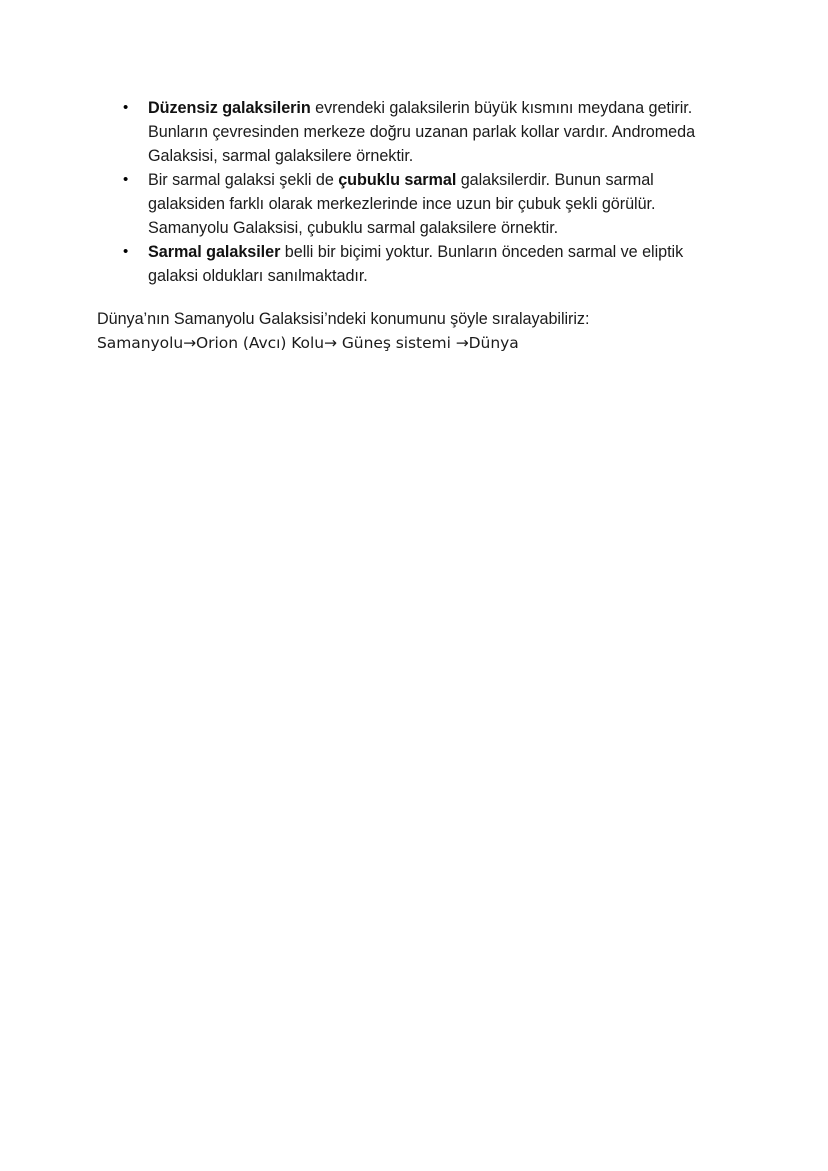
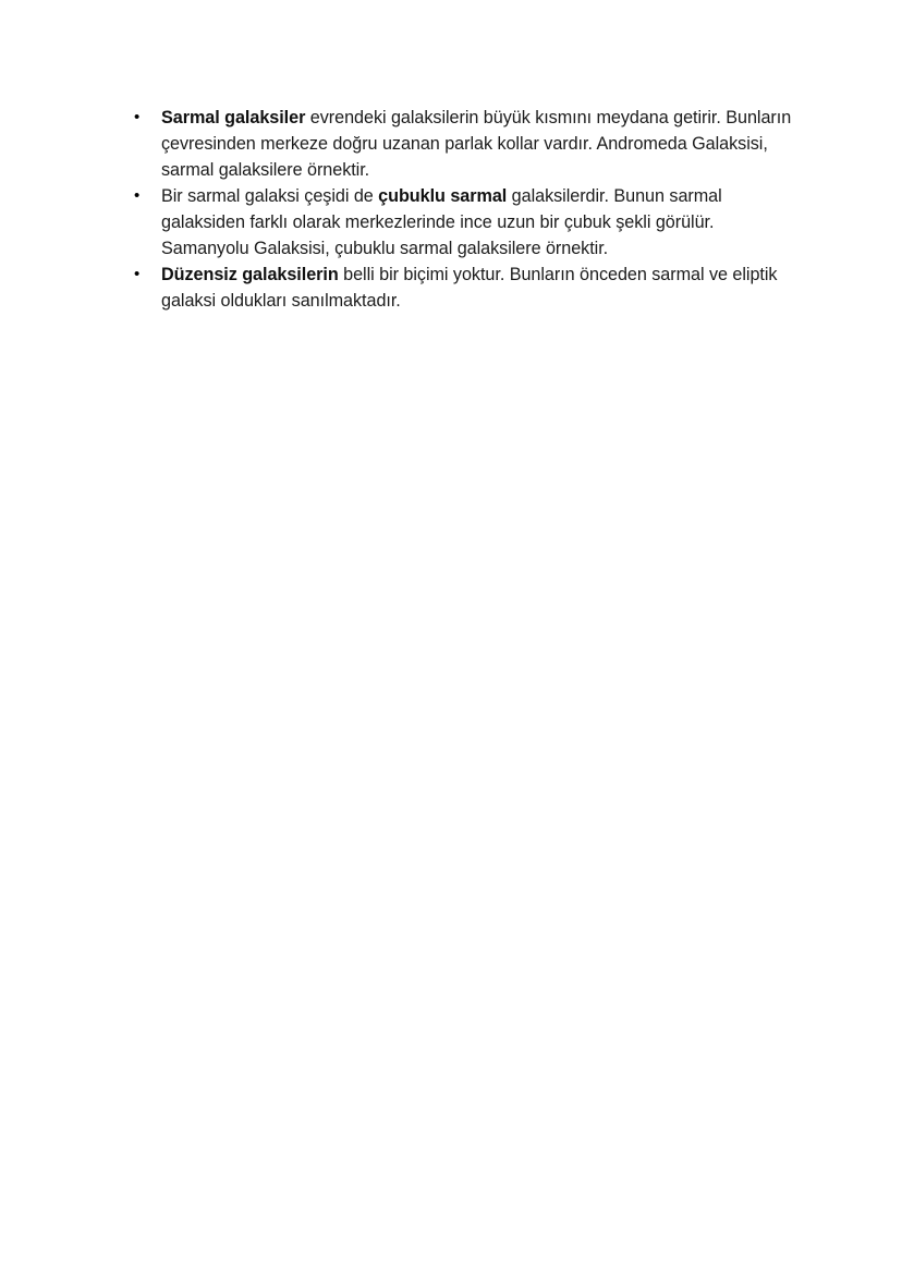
  •
- Düzensiz galaksilerin evrendeki galaksilerin büyük kısmını meydana getirir. Bunların çevresinden merkeze doğru uzanan parlak kollar vardır. Andromeda Galaksisi, sarmal galaksilere örnektir.
+ Sarmal galaksiler evrendeki galaksilerin büyük kısmını meydana getirir. Bunların çevresinden merkeze doğru uzanan parlak kollar vardır. Andromeda Galaksisi, sarmal galaksilere örnektir.
  •
- Bir sarmal galaksi şekli de çubuklu sarmal galaksilerdir. Bunun sarmal galaksiden farklı olarak merkezlerinde ince uzun bir çubuk şekli görülür. Samanyolu Galaksisi, çubuklu sarmal galaksilere örnektir.
+ Bir sarmal galaksi çeşidi de çubuklu sarmal galaksilerdir. Bunun sarmal galaksiden farklı olarak merkezlerinde ince uzun bir çubuk şekli görülür. Samanyolu Galaksisi, çubuklu sarmal galaksilere örnektir.
  •
- Sarmal galaksiler belli bir biçimi yoktur. Bunların önceden sarmal ve eliptik galaksi oldukları sanılmaktadır.
+ Düzensiz galaksilerin belli bir biçimi yoktur. Bunların önceden sarmal ve eliptik galaksi oldukları sanılmaktadır.
- Dünya’nın Samanyolu Galaksisi’ndeki konumunu şöyle sıralayabiliriz:
- Samanyolu→Orion (Avcı) Kolu→ Güneş sistemi →Dünya
